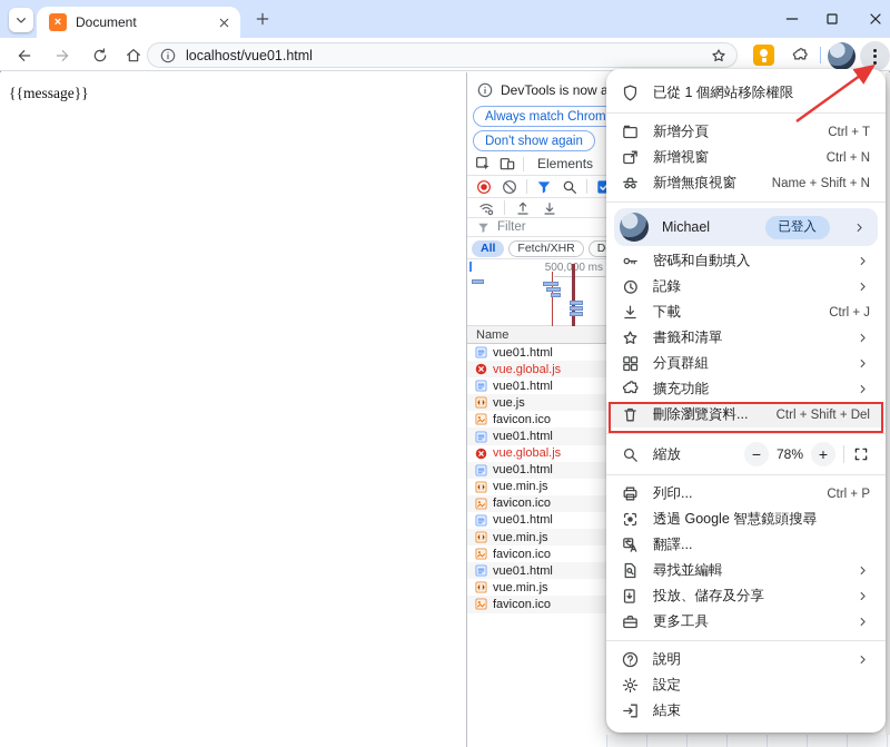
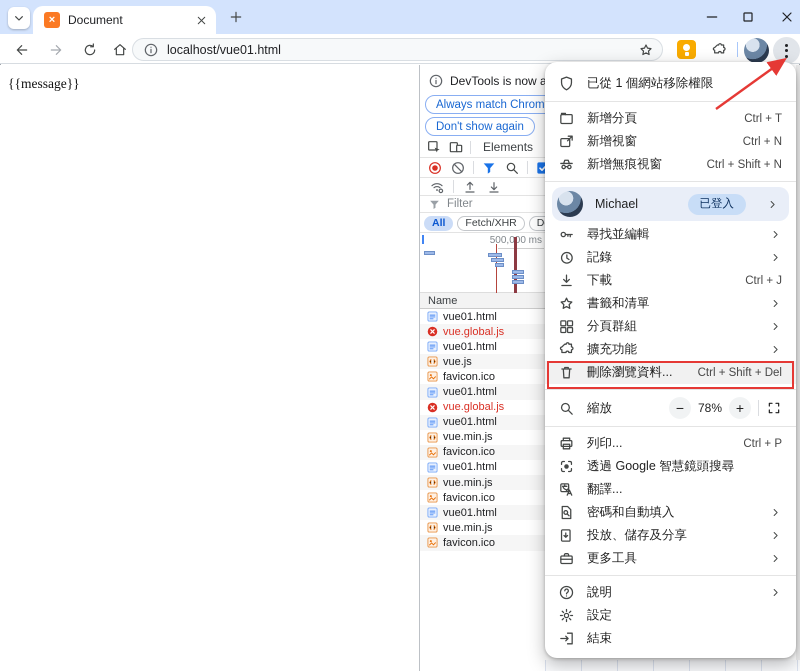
  ×
  Document
  localhost/vue01.html
  {{message}}
  DevTools is now a
  Always match Chrom
  Don't show again
  Elements
  Filter
  All
  Fetch/XHR
  500,000 ms
  Name
  vue01.html
  vue.global.js
  vue01.html
  vue.js
  favicon.ico
  vue01.html
  vue.global.js
  vue01.html
  vue.min.js
  favicon.ico
  vue01.html
  vue.min.js
  favicon.ico
  vue01.html
  vue.min.js
  favicon.ico
  已從 1 個網站移除權限
  新增分頁
  Ctrl + T
  新增視窗
  Ctrl + N
  新增無痕視窗
- Name + Shift + N
+ Ctrl + Shift + N
  Michael
  已登入
- 密碼和自動填入
+ 尋找並編輯
  記錄
  下載
  Ctrl + J
  書籤和清單
  分頁群組
  擴充功能
  刪除瀏覽資料...
  Ctrl + Shift + Del
  縮放
  −
  78%
  +
  列印...
  Ctrl + P
  透過 Google 智慧鏡頭搜尋
  翻譯...
- 尋找並編輯
+ 密碼和自動填入
  投放、儲存及分享
  更多工具
  說明
  設定
  結束
